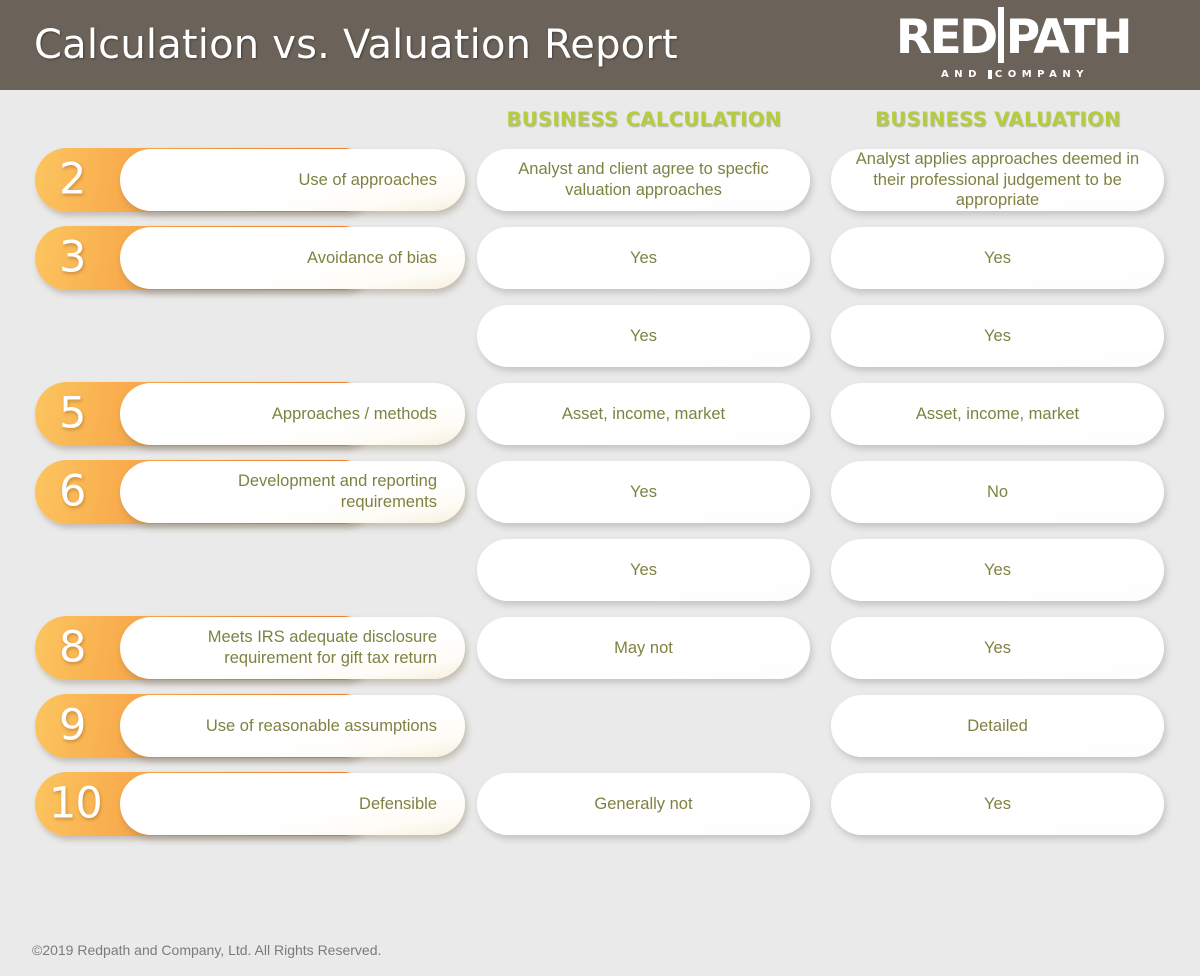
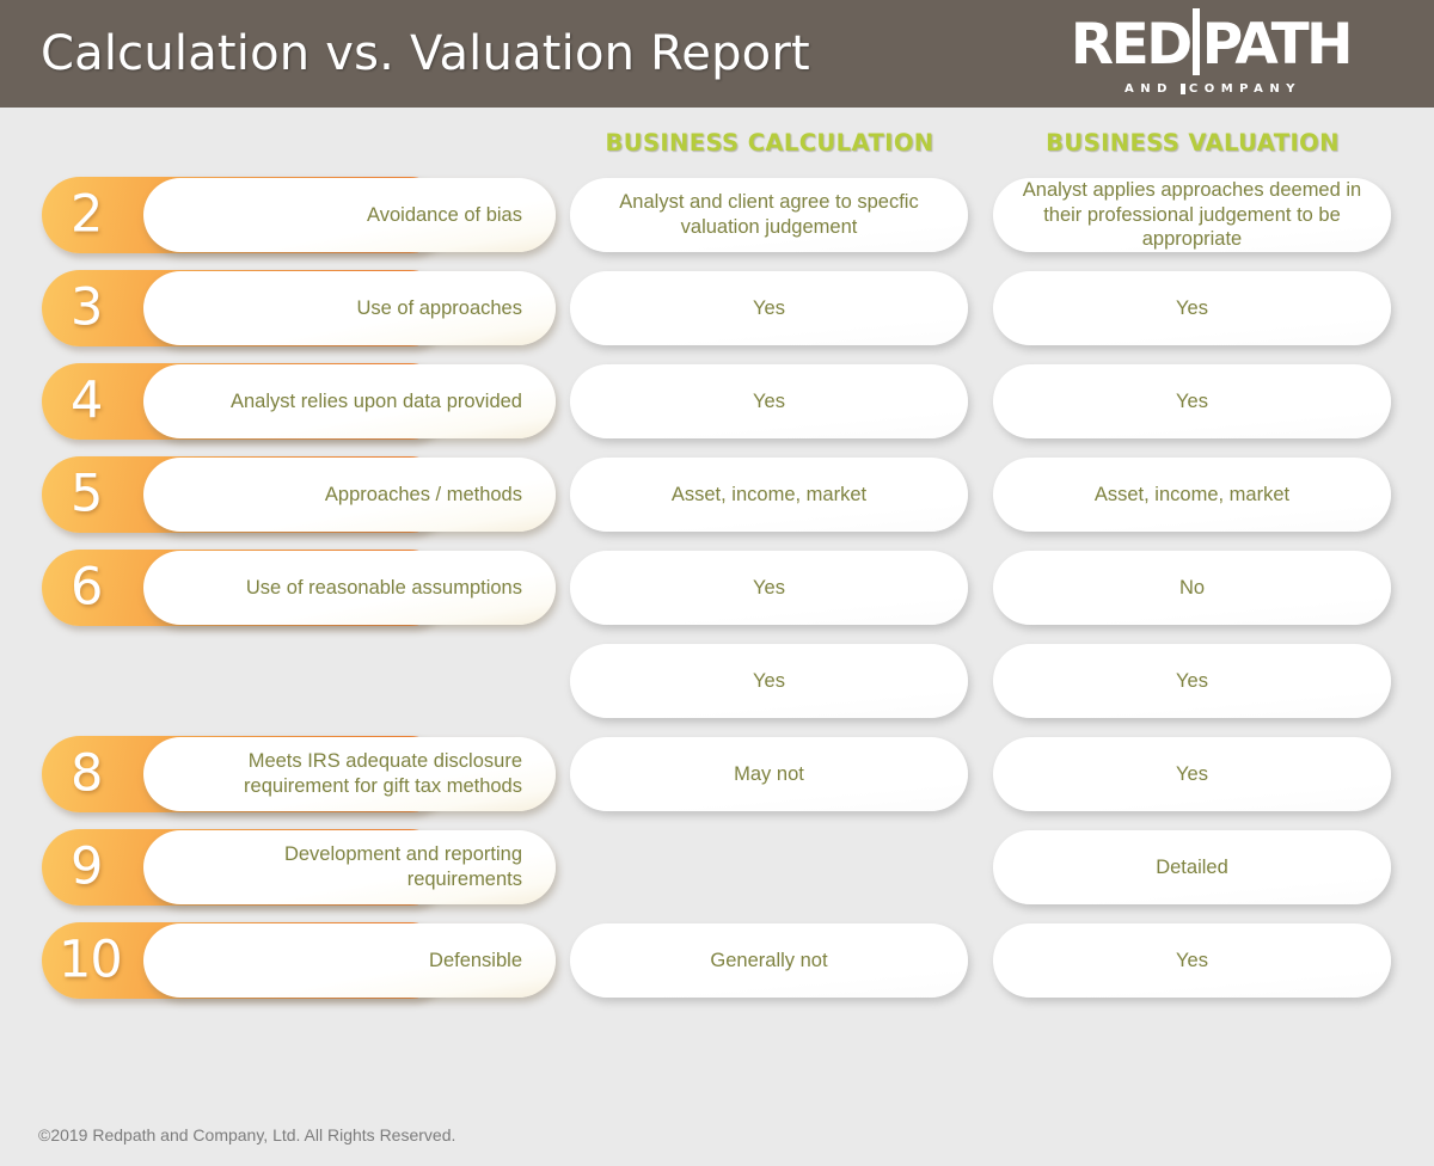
  Calculation vs. Valuation Report
  RED
  PATH
  AND
  COMPANY
  BUSINESS CALCULATION
  BUSINESS VALUATION
  2
- Use of approaches
+ Avoidance of bias
- Analyst and client agree to specfic valuation approaches
+ Analyst and client agree to specfic valuation judgement
  Analyst applies approaches deemed in their professional judgement to be appropriate
  3
- Avoidance of bias
+ Use of approaches
  Yes
  Yes
+ 4
+ Analyst relies upon data provided
  Yes
  Yes
  5
  Approaches / methods
  Asset, income, market
  Asset, income, market
  6
- Development and reporting requirements
+ Use of reasonable assumptions
  Yes
  No
  Yes
  Yes
  8
- Meets IRS adequate disclosure requirement for gift tax return
+ Meets IRS adequate disclosure requirement for gift tax methods
  May not
  Yes
  9
- Use of reasonable assumptions
+ Development and reporting requirements
  Detailed
  10
  Defensible
  Generally not
  Yes
  ©2019 Redpath and Company, Ltd. All Rights Reserved.
